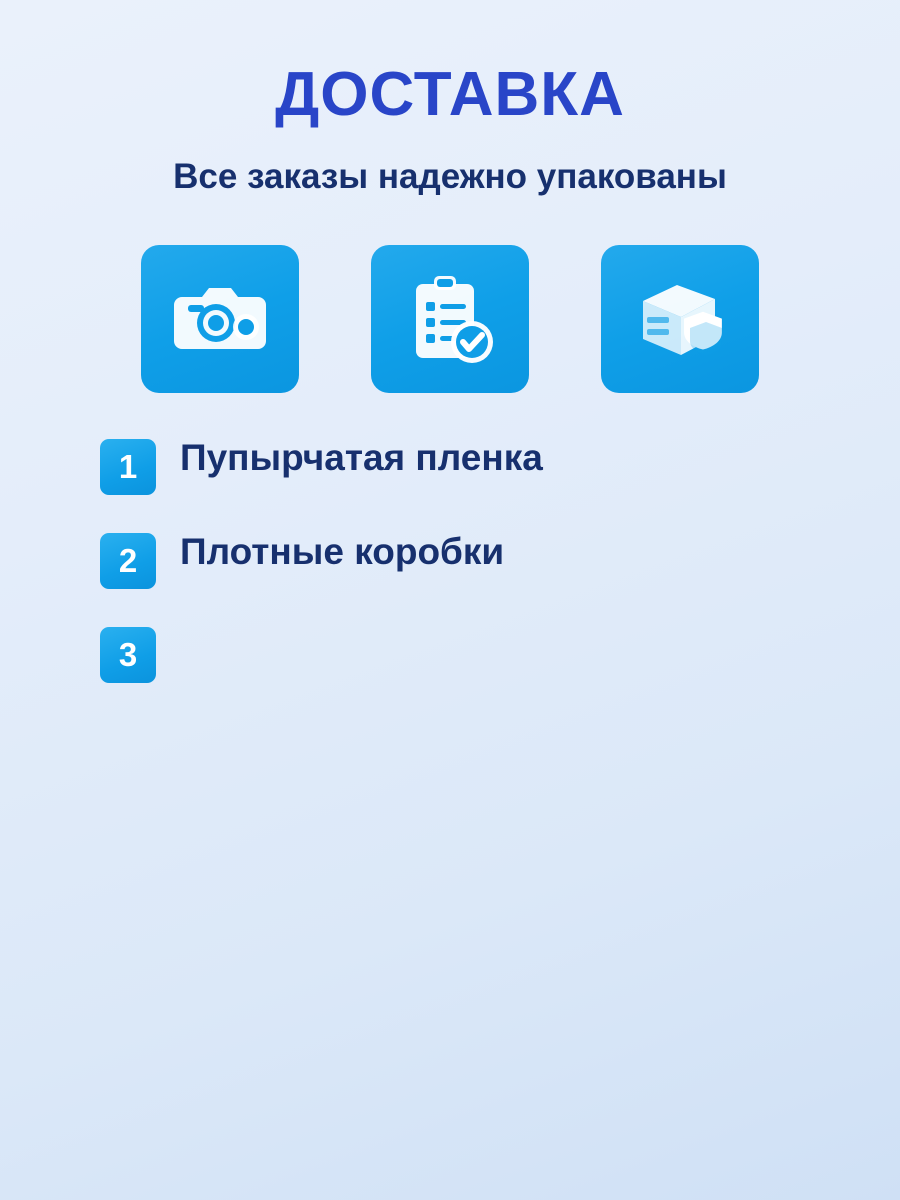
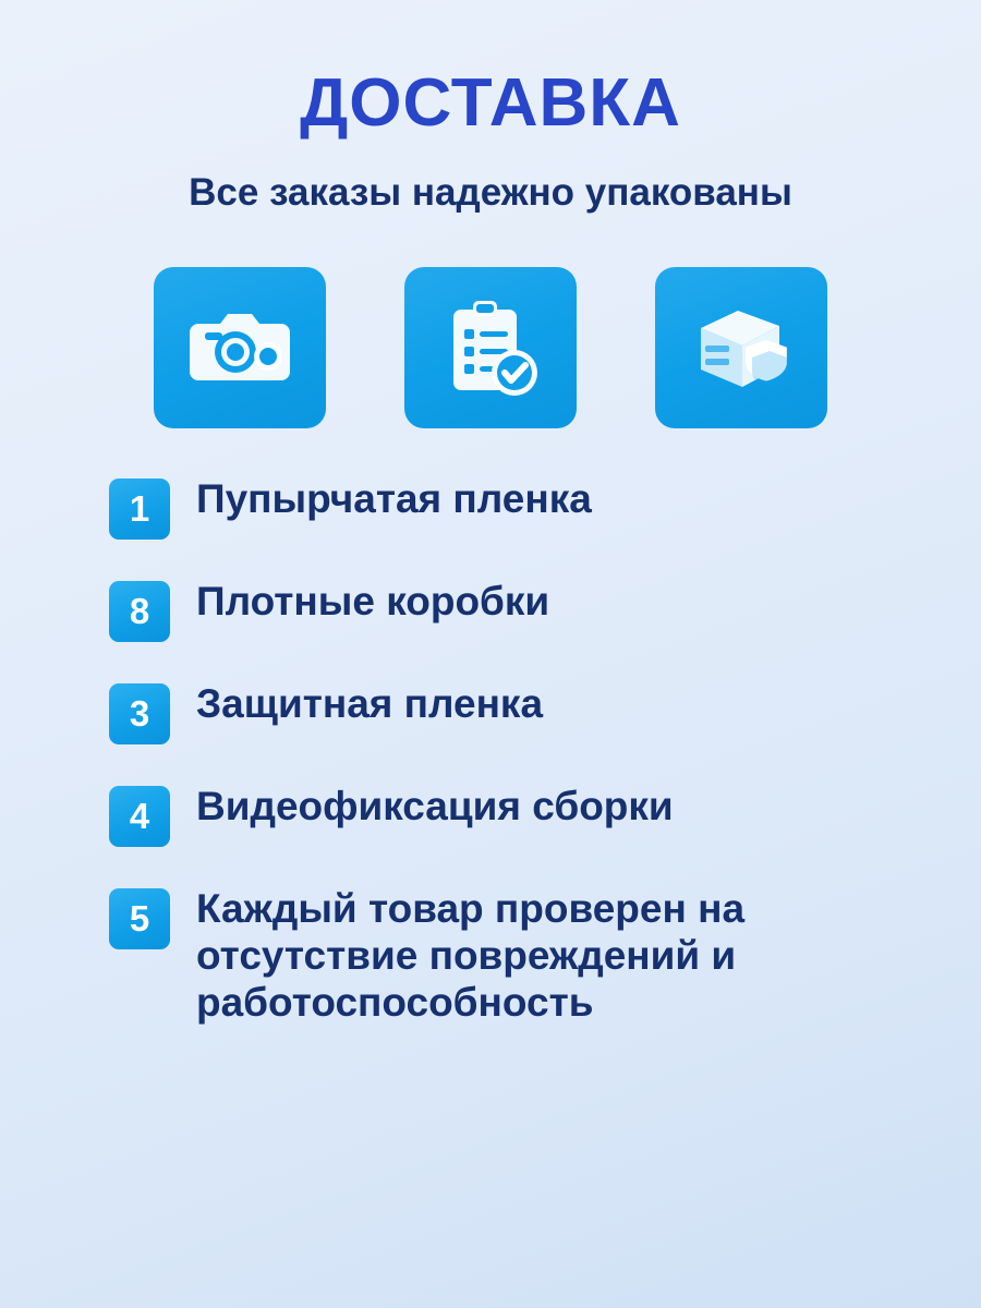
  ДОСТАВКА
  Все заказы надежно упакованы
  1
  Пупырчатая пленка
- 2
+ 8
  Плотные коробки
  3
+ Защитная пленка
+ 4
+ Видеофиксация сборки
+ 5
+ Каждый товар проверен на отсутствие повреждений и работоспособность
